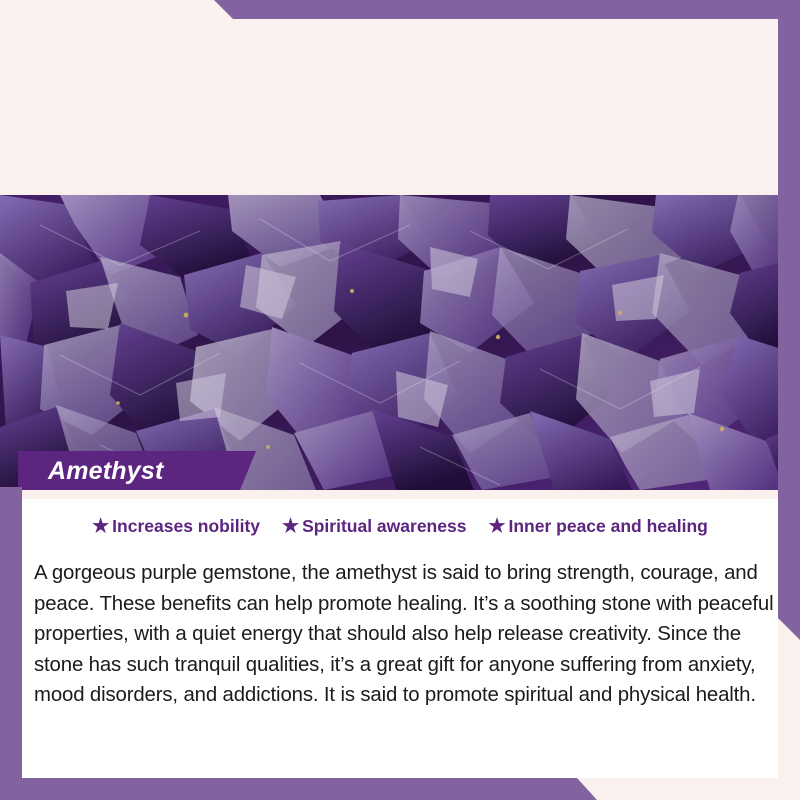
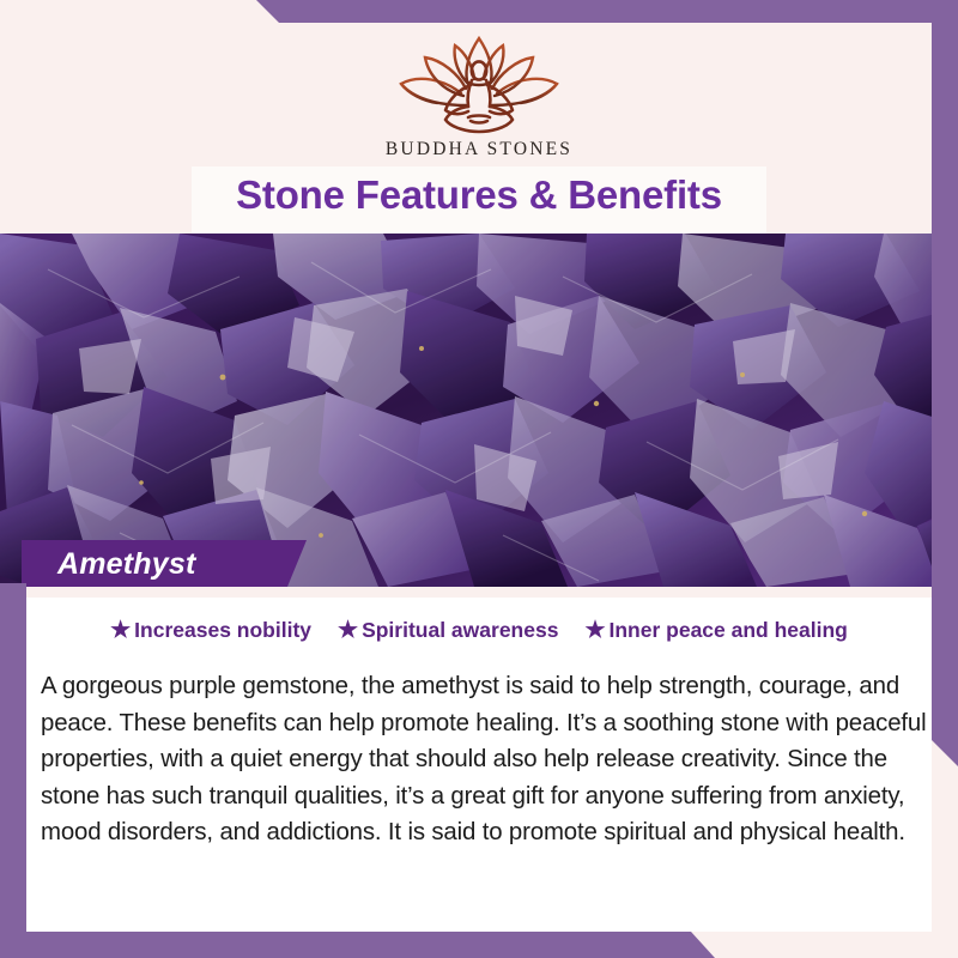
+ BUDDHA STONES
+ Stone Features & Benefits
  Amethyst
  ★
  Increases nobility
  ★
  Spiritual awareness
  ★
  Inner peace and healing
- A gorgeous purple gemstone, the amethyst is said to bring strength, courage, and peace. These benefits can help promote healing. It’s a soothing stone with peaceful properties, with a quiet energy that should also help release creativity. Since the stone has such tranquil qualities, it’s a great gift for anyone suffering from anxiety, mood disorders, and addictions. It is said to promote spiritual and physical health.
+ A gorgeous purple gemstone, the amethyst is said to help strength, courage, and peace. These benefits can help promote healing. It’s a soothing stone with peaceful properties, with a quiet energy that should also help release creativity. Since the stone has such tranquil qualities, it’s a great gift for anyone suffering from anxiety, mood disorders, and addictions. It is said to promote spiritual and physical health.
